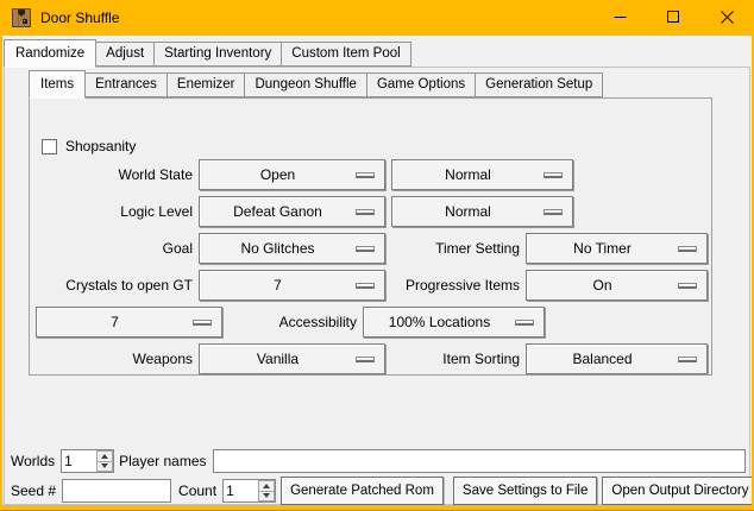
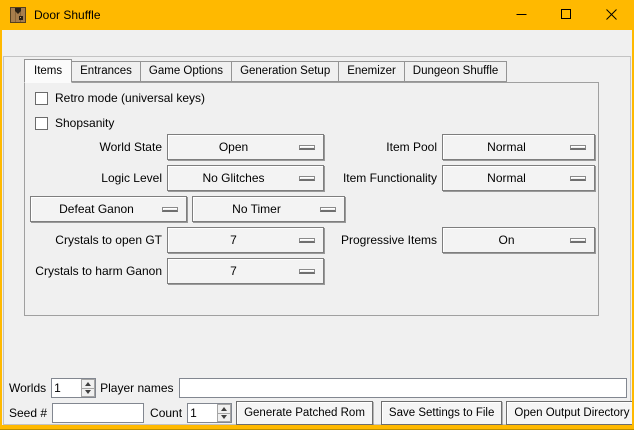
  Door Shuffle
- Randomize
- Adjust
- Starting Inventory
- Custom Item Pool
  Items
  Entrances
- Enemizer
+ Game Options
- Dungeon Shuffle
+ Generation Setup
- Game Options
+ Enemizer
- Generation Setup
+ Dungeon Shuffle
+ Retro mode (universal keys)
  Shopsanity
  World State
  Open
+ Item Pool
  Normal
  Logic Level
- Defeat Ganon
+ No Glitches
+ Item Functionality
  Normal
- Goal
- No Glitches
+ Defeat Ganon
- Timer Setting
  No Timer
  Crystals to open GT
  7
  Progressive Items
  On
+ Crystals to harm Ganon
  7
- Accessibility
- 100% Locations
- Weapons
- Vanilla
- Item Sorting
- Balanced
  Worlds
  1
  Player names
  Seed #
  Count
  1
  Generate Patched Rom
  Save Settings to File
  Open Output Directory
